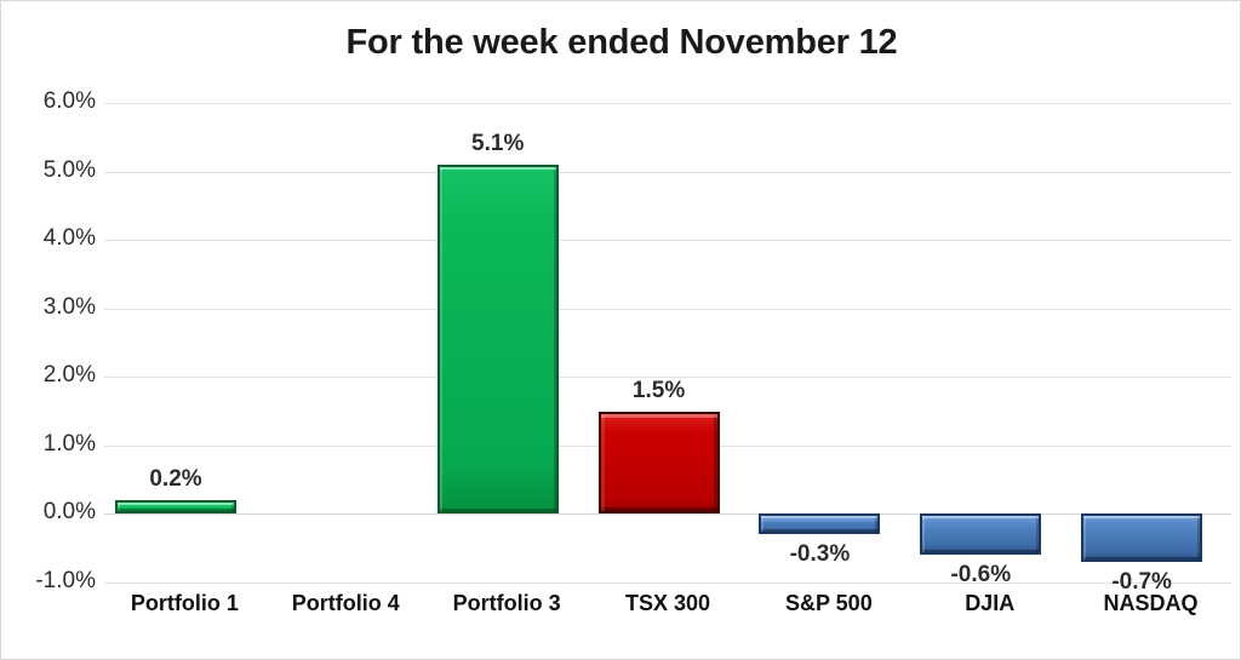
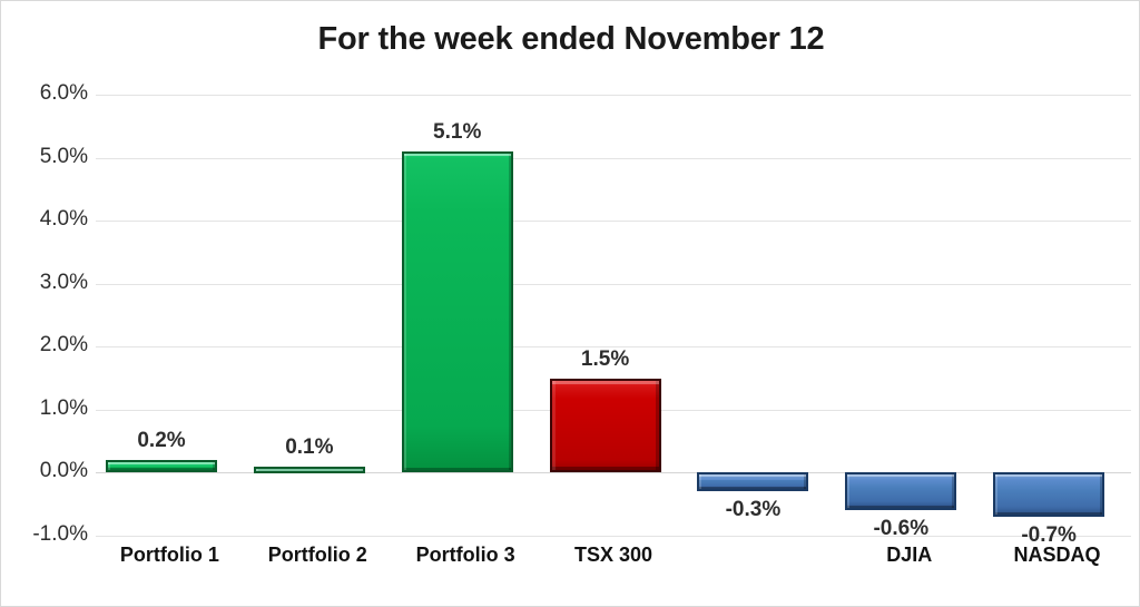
  For the week ended November 12
  6.0%
  5.0%
  4.0%
  3.0%
  2.0%
  1.0%
  0.0%
  -1.0%
  0.2%
+ 0.1%
  5.1%
  1.5%
  -0.3%
  -0.6%
  -0.7%
  Portfolio 1
- Portfolio 4
+ Portfolio 2
  Portfolio 3
  TSX 300
- S&P 500
  DJIA
  NASDAQ
